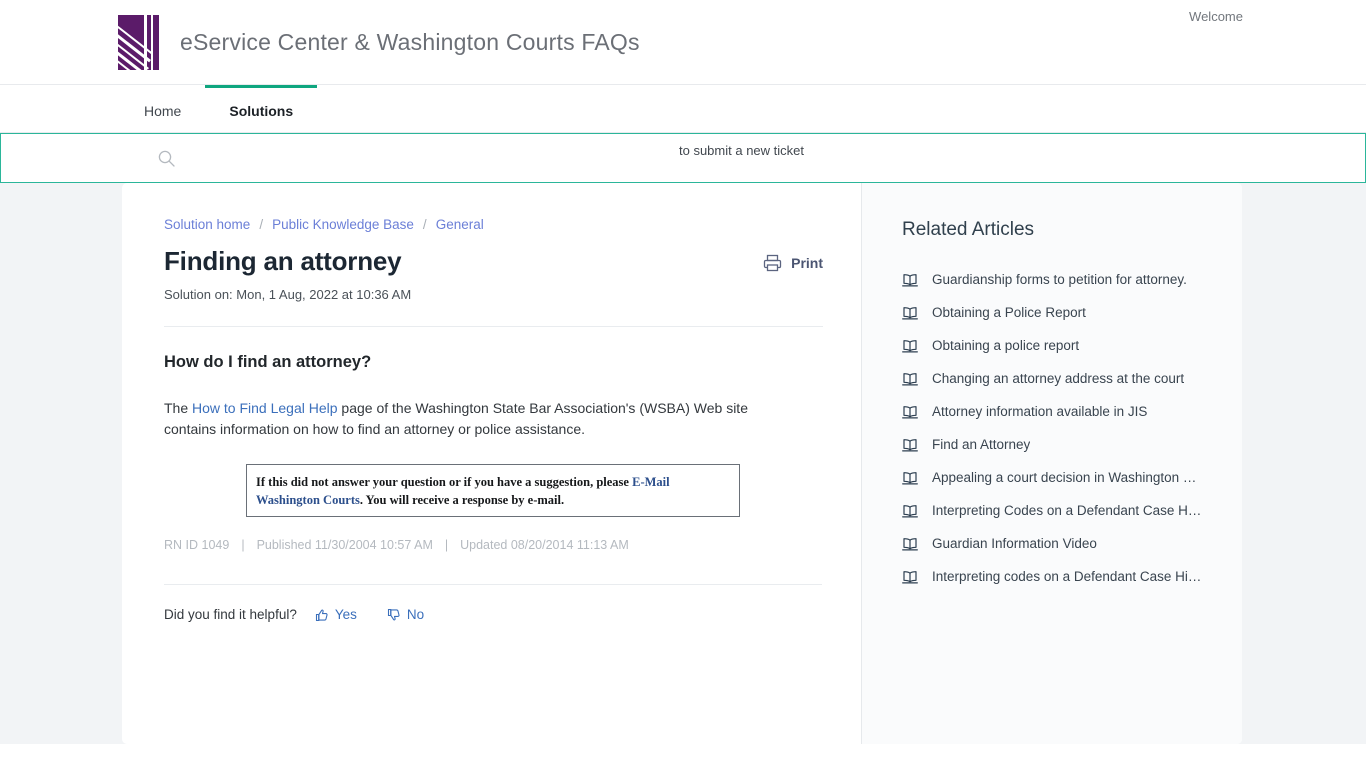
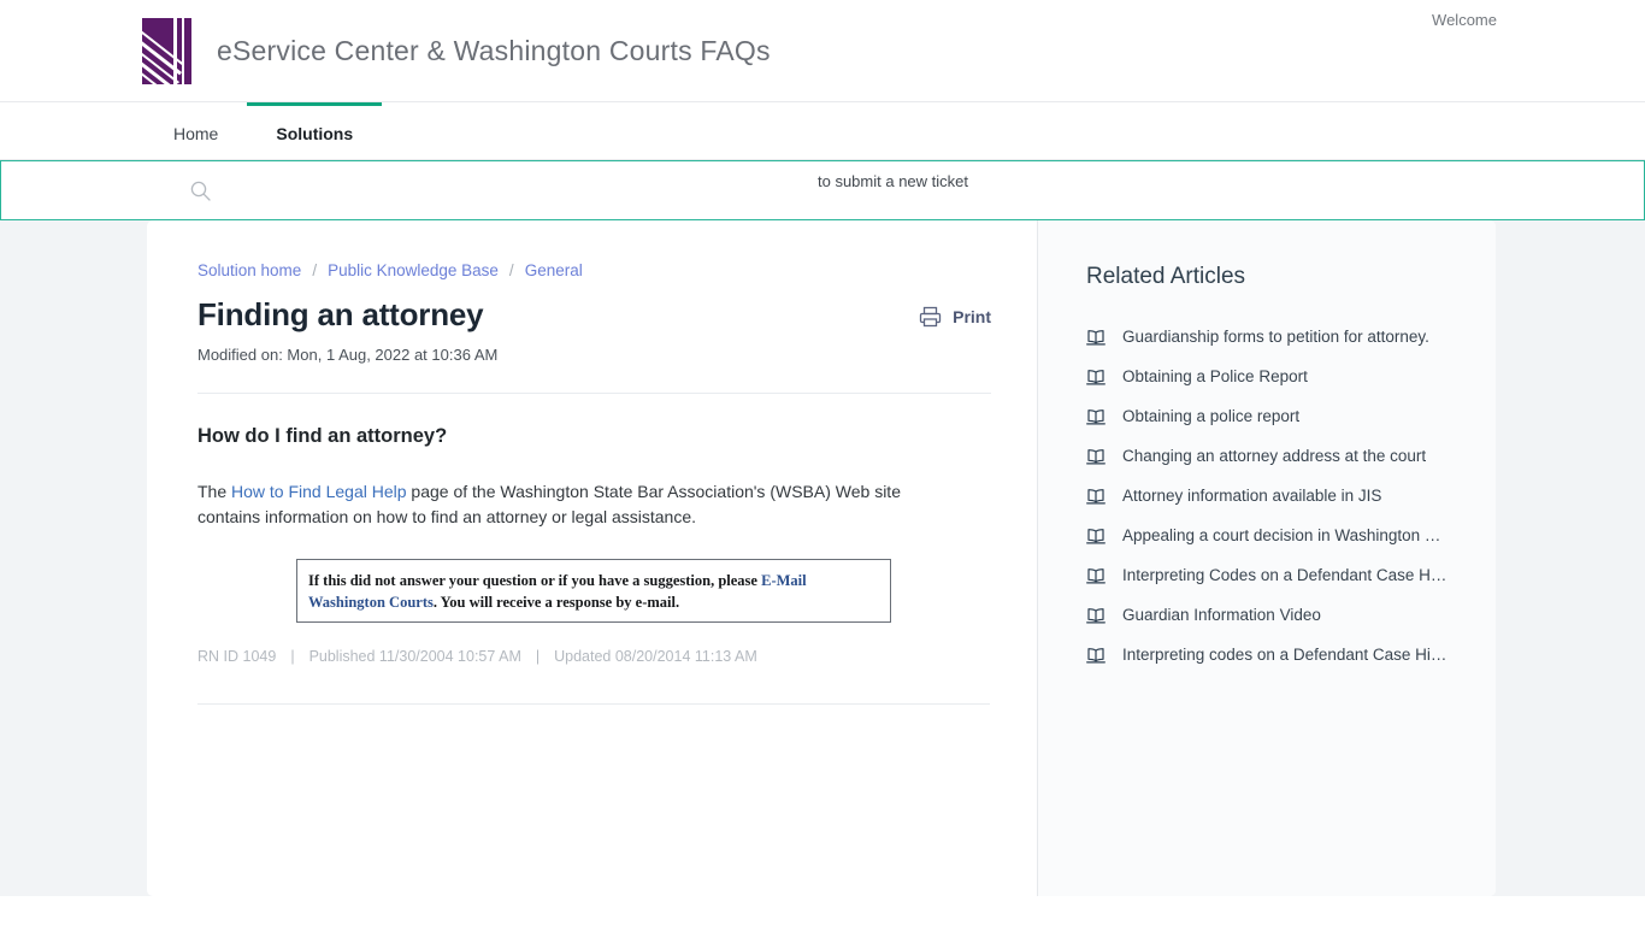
  eService Center & Washington Courts FAQs
  Welcome
  Home
  Solutions
  to submit a new ticket
  Solution home / Public Knowledge Base / General
  Finding an attorney
- Solution on: Mon, 1 Aug, 2022 at 10:36 AM
+ Modified on: Mon, 1 Aug, 2022 at 10:36 AM
  Print
  How do I find an attorney?
- The How to Find Legal Help page of the Washington State Bar Association's (WSBA) Web site contains information on how to find an attorney or police assistance.
+ The How to Find Legal Help page of the Washington State Bar Association's (WSBA) Web site contains information on how to find an attorney or legal assistance.
  If this did not answer your question or if you have a suggestion, please E-Mail Washington Courts. You will receive a response by e-mail.
  RN ID 1049 | Published 11/30/2004 10:57 AM | Updated 08/20/2014 11:13 AM
- Did you find it helpful?
- Yes
- No
  Related Articles
  Guardianship forms to petition for attorney.
  Obtaining a Police Report
  Obtaining a police report
  Changing an attorney address at the court
  Attorney information available in JIS
- Find an Attorney
  Appealing a court decision in Washington St…
  Interpreting Codes on a Defendant Case His
  Guardian Information Video
  Interpreting codes on a Defendant Case Hist
